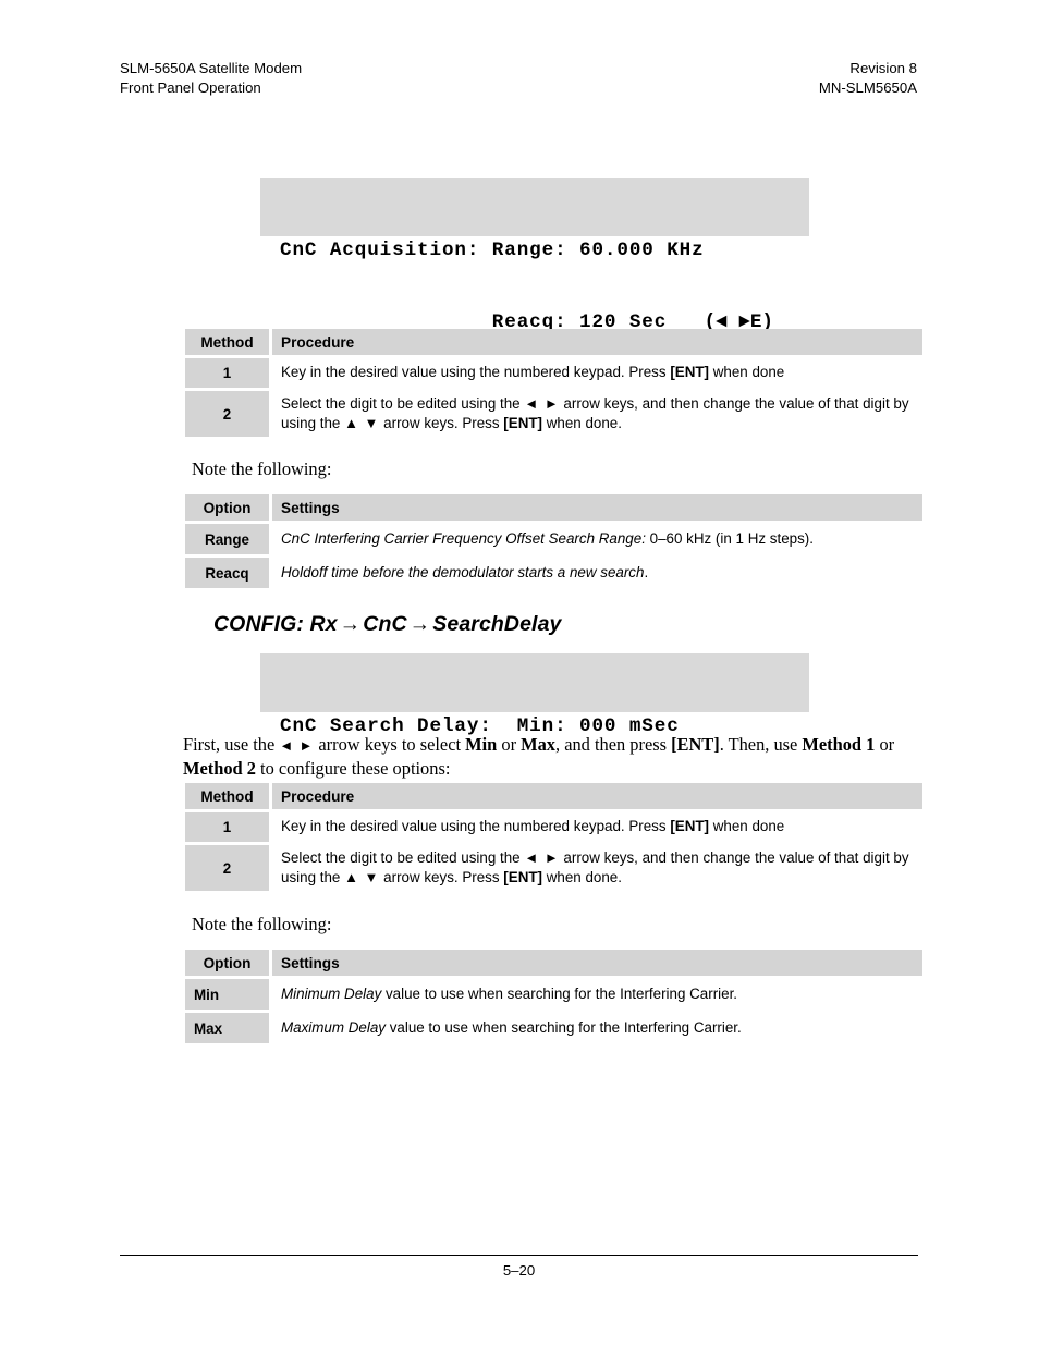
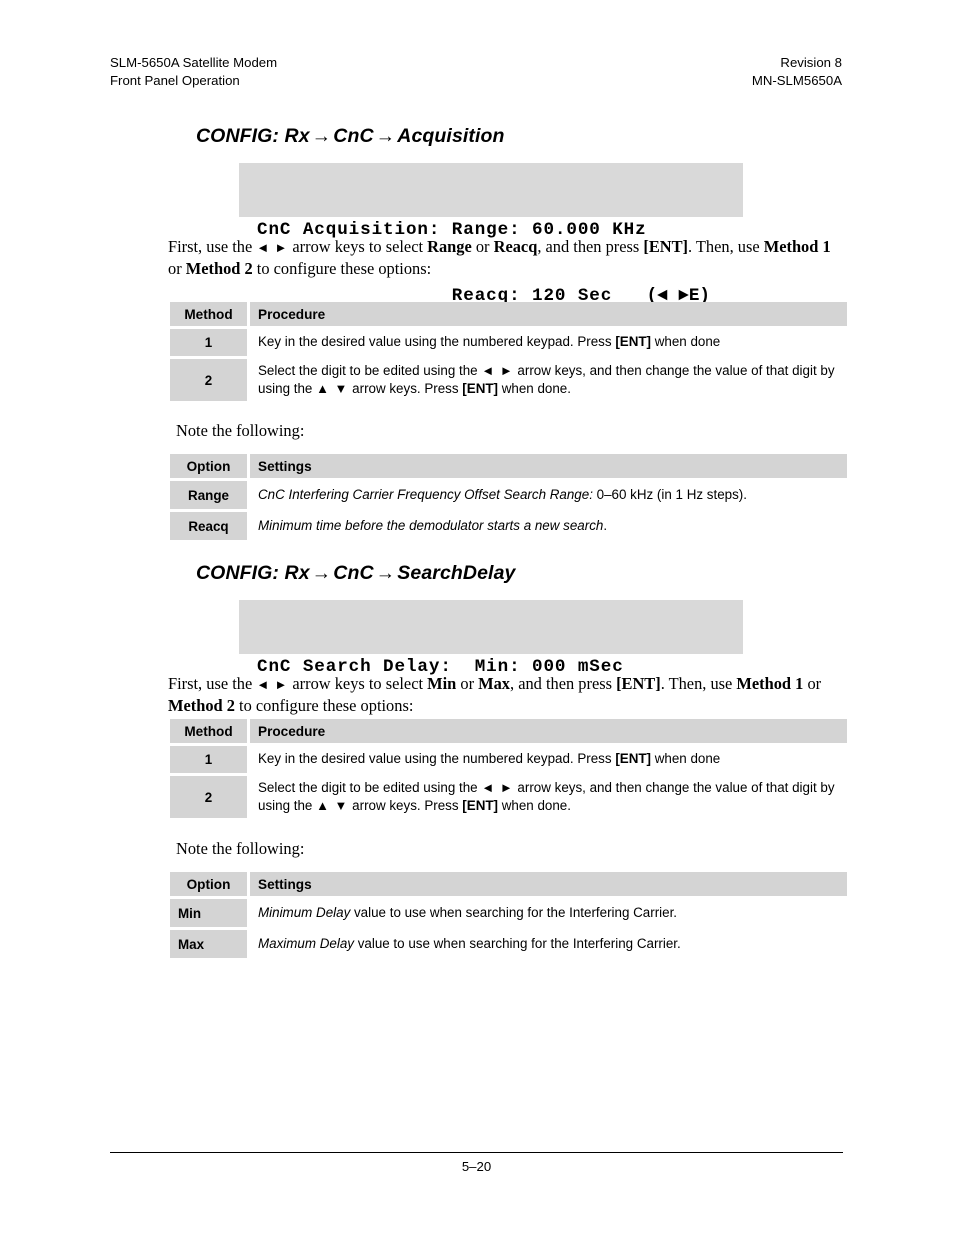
  SLM-5650A Satellite Modem
  Front Panel Operation
  Revision 8
  MN-SLM5650A
+ CONFIG: Rx→CnC→Acquisition
  CnC Acquisition: Range: 60.000 KHz
  Reacq: 120 Sec (◄ ►E)
+ First, use the ◄ ► arrow keys to select Range or Reacq, and then press [ENT]. Then, use Method 1 or Method 2 to configure these options:
  Method	Procedure
  1	Key in the desired value using the numbered keypad. Press [ENT] when done
  2	Select the digit to be edited using the ◄ ► arrow keys, and then change the value of that digit by using the ▲ ▼ arrow keys. Press [ENT] when done.
  Note the following:
  Option	Settings
  Range	CnC Interfering Carrier Frequency Offset Search Range: 0–60 kHz (in 1 Hz steps).
- Reacq	Holdoff time before the demodulator starts a new search.
+ Reacq	Minimum time before the demodulator starts a new search.
  CONFIG: Rx→CnC→SearchDelay
  CnC Search Delay: Min: 000 mSec
  First, use the ◄ ► arrow keys to select Min or Max, and then press [ENT]. Then, use Method 1 or Method 2 to configure these options:
  Method	Procedure
  1	Key in the desired value using the numbered keypad. Press [ENT] when done
  2	Select the digit to be edited using the ◄ ► arrow keys, and then change the value of that digit by using the ▲ ▼ arrow keys. Press [ENT] when done.
  Note the following:
  Option	Settings
  Min	Minimum Delay value to use when searching for the Interfering Carrier.
  Max	Maximum Delay value to use when searching for the Interfering Carrier.
  5–20
